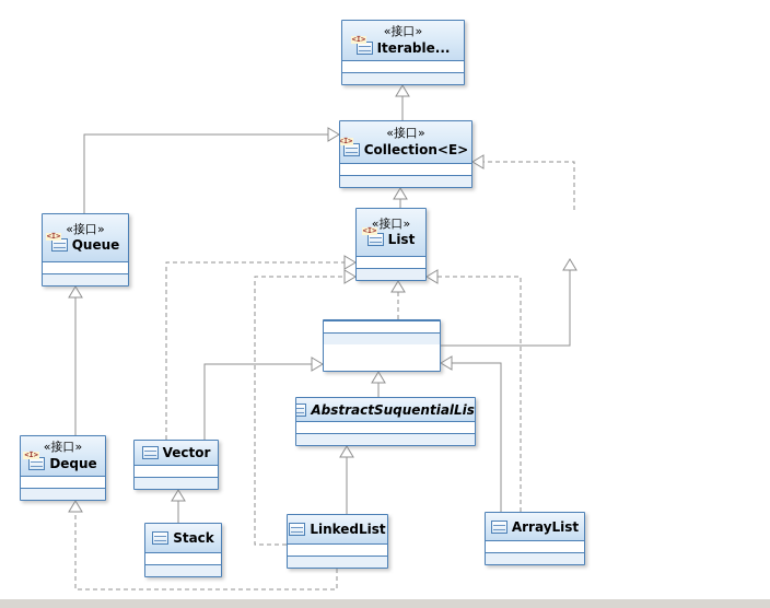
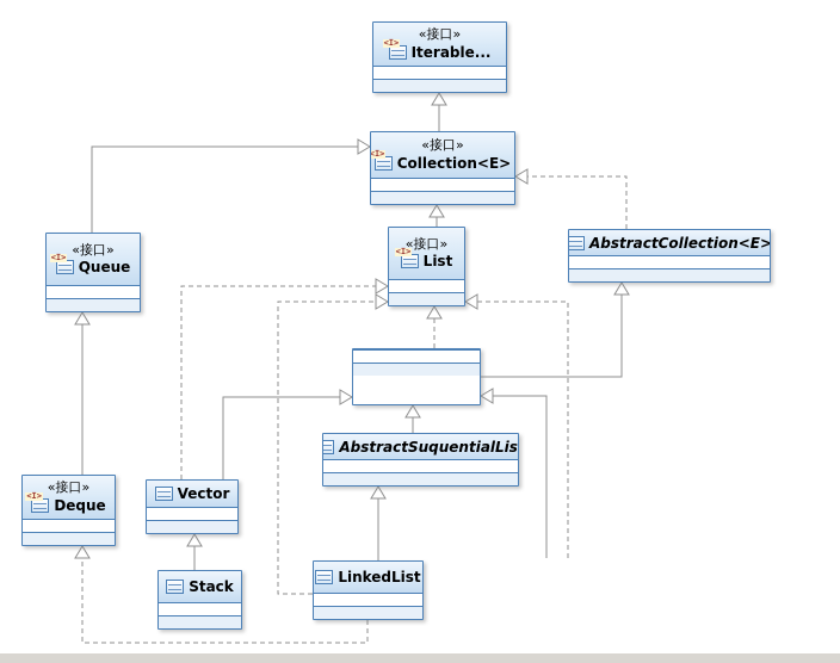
  «接口»
  Iterable...
  «接口»
  <I>
  Collection<E>
  «接口»
  <I>
  Queue
  «接口»
  <I>
  List
+ AbstractCollection<E>
  AbstractSuquentialLis
  «接口»
  <I>
  Deque
  Vector
  Stack
  LinkedList
- ArrayList
